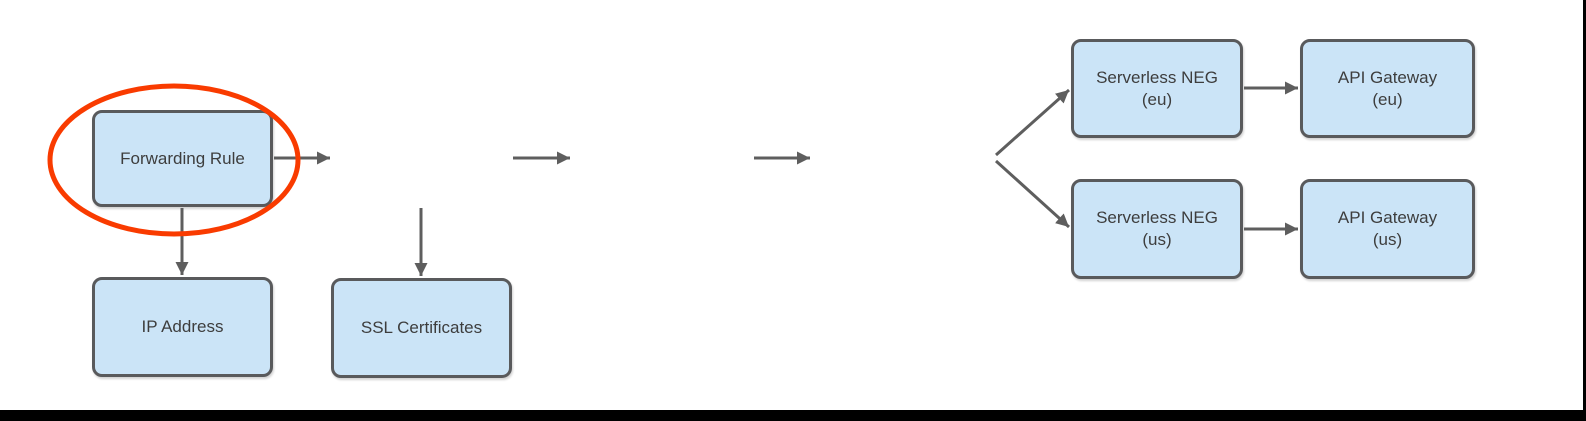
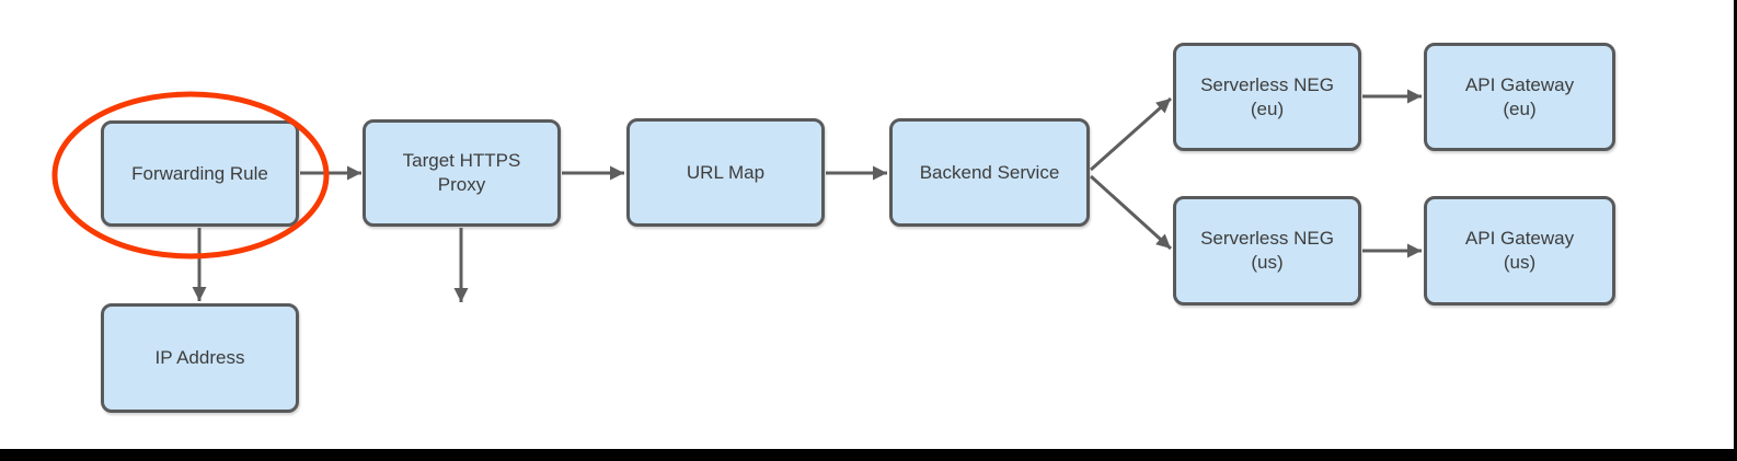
  Forwarding Rule
+ Target HTTPS
+ Proxy
+ URL Map
+ Backend Service
  Serverless NEG
  (eu)
  API Gateway
  (eu)
  Serverless NEG
  (us)
  API Gateway
  (us)
  IP Address
- SSL Certificates
